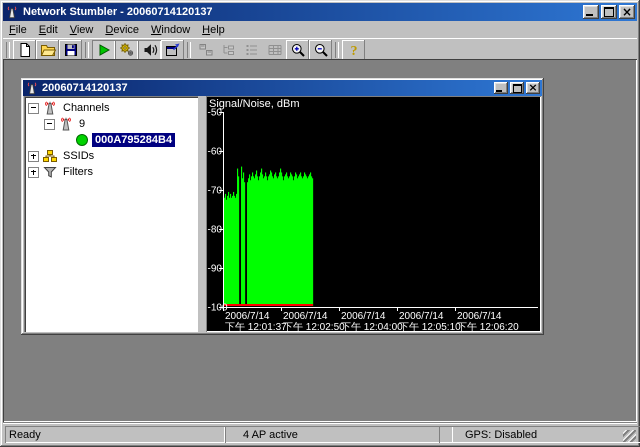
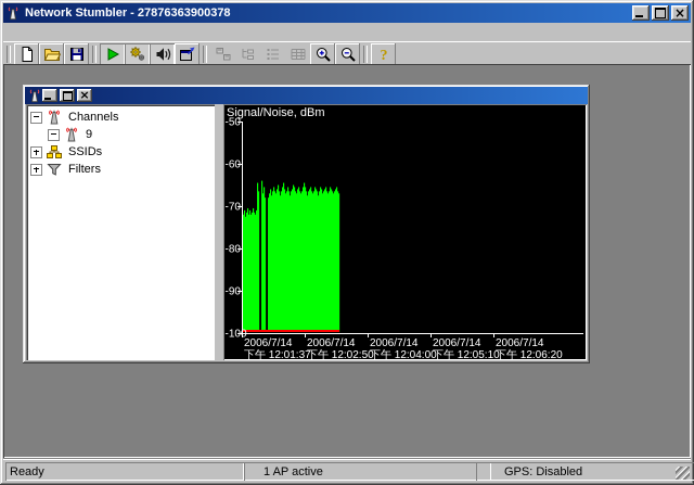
- Network Stumbler - 20060714120137
+ Network Stumbler - 27876363900378
  ×
- File
- Edit
- View
- Device
- Window
- Help
  ?
- 20060714120137
  ×
  Channels
  9
- 000A795284B4
  SSIDs
  Filters
  Signal/Noise, dBm
  -50
  -60
  -70
  -80
  -90
  -10
  2006/7/14
  下午 12:01:37
  2006/7/14
  下午 12:02:50
  2006/7/14
  下午 12:04:00
  2006/7/14
  下午 12:05:10
  2006/7/14
  下午 12:06:20
  Ready
- 4 AP active
+ 1 AP active
  GPS: Disabled
